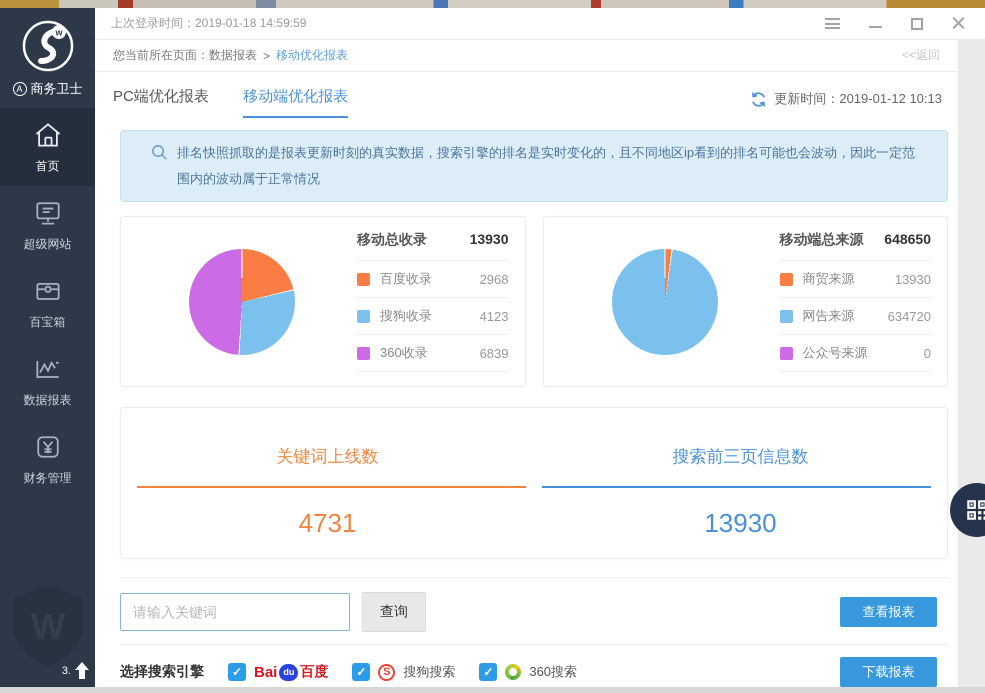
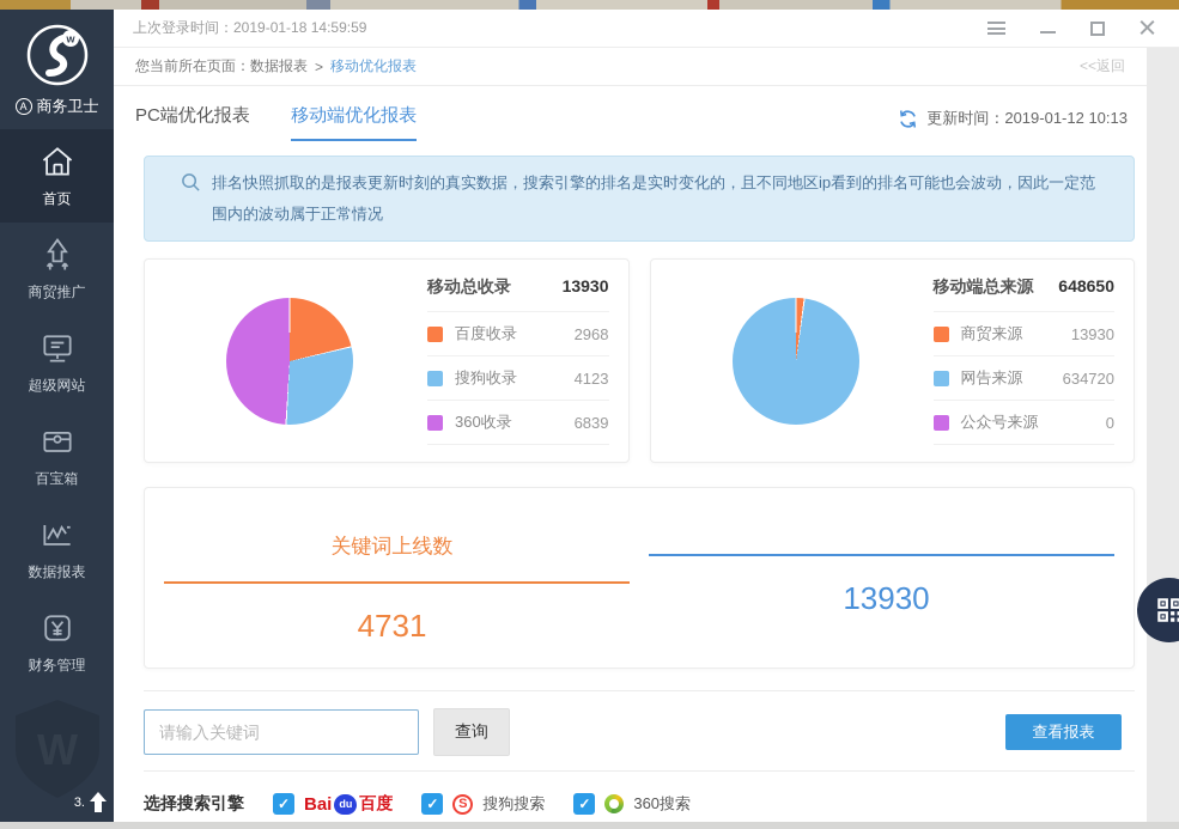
  w
  A
  商务卫士
  首页
+ 商贸推广
  超级网站
  百宝箱
  数据报表
  财务管理
  3.
  上次登录时间：2019-01-18 14:59:59
  您当前所在页面：
  数据报表
  >
  移动优化报表
  <<返回
  PC端优化报表 移动端优化报表
  更新时间：2019-01-12 10:13
  排名快照抓取的是报表更新时刻的真实数据，搜索引擎的排名是实时变化的，且不同地区ip看到的排名可能也会波动，因此一定范围内的波动属于正常情况
  移动总收录
  13930
  百度收录
  2968
  搜狗收录
  4123
  360收录
  6839
  移动端总来源
  648650
  商贸来源
  13930
  网告来源
  634720
  公众号来源
  0
  关键词上线数
  4731
- 搜索前三页信息数
  13930
  请输入关键词
  查询
  查看报表
  选择搜索引擎
  Bai
  du
  百度
  S
  搜狗搜索
  360搜索
- 下载报表
